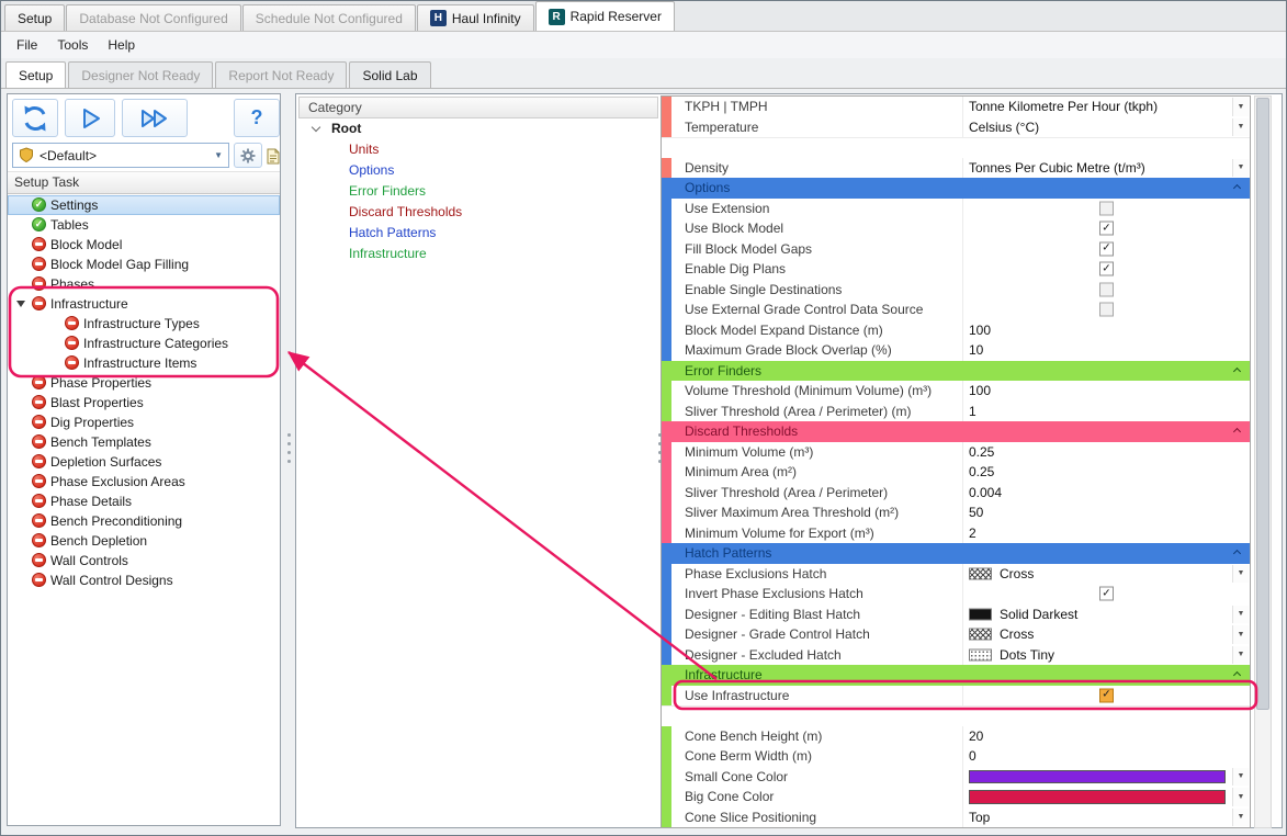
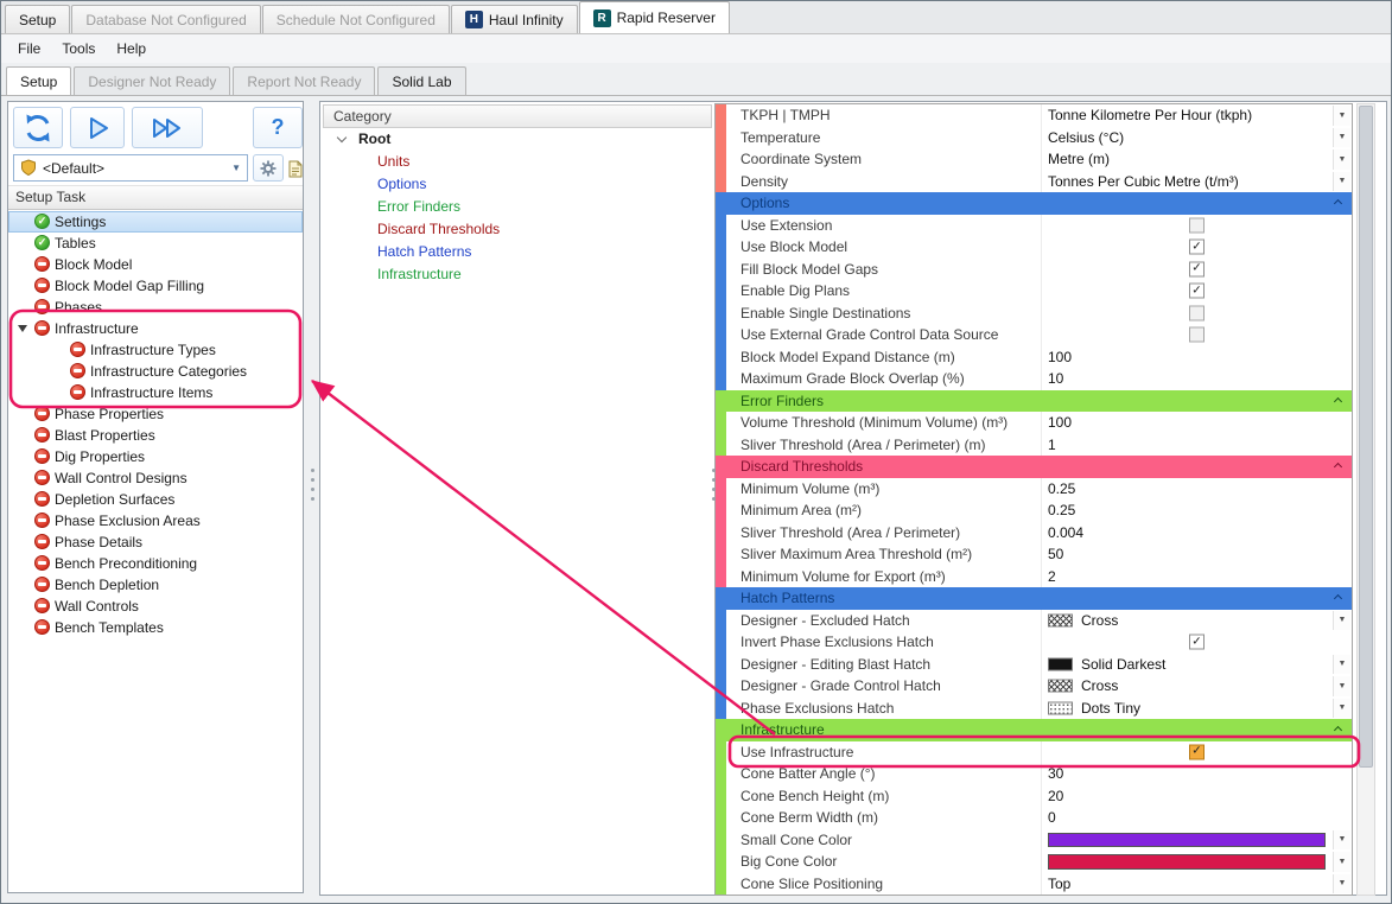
  Setup
  Database Not Configured
  Schedule Not Configured
  H
  Haul Infinity
  R
  Rapid Reserver
  File
  Tools
  Help
  Setup
  Designer Not Ready
  Report Not Ready
  Solid Lab
  ?
  <Default>
  ▼
  Setup Task
  ✓
  Settings
  ✓
  Tables
  Block Model
  Block Model Gap Filling
  Phases
  Infrastructure
  Infrastructure Types
  Infrastructure Categories
  Infrastructure Items
  Phase Properties
  Blast Properties
  Dig Properties
- Bench Templates
+ Wall Control Designs
  Depletion Surfaces
  Phase Exclusion Areas
  Phase Details
  Bench Preconditioning
  Bench Depletion
  Wall Controls
- Wall Control Designs
+ Bench Templates
  Category
  Root
  Units
  Options
  Error Finders
  Discard Thresholds
  Hatch Patterns
  Infrastructure
  TKPH | TMPH
  Tonne Kilometre Per Hour (tkph)
  Temperature
  Celsius (°C)
+ Coordinate System
+ Metre (m)
  Density
  Tonnes Per Cubic Metre (t/m³)
  Options
  Use Extension
  Use Block Model
  ✓
  Fill Block Model Gaps
  ✓
  Enable Dig Plans
  ✓
  Enable Single Destinations
  Use External Grade Control Data Source
  Block Model Expand Distance (m)
  100
  Maximum Grade Block Overlap (%)
  10
  Error Finders
  Volume Threshold (Minimum Volume) (m³)
  100
  Sliver Threshold (Area / Perimeter) (m)
  1
  Discard Thresholds
  Minimum Volume (m³)
  0.25
  Minimum Area (m²)
  0.25
  Sliver Threshold (Area / Perimeter)
  0.004
  Sliver Maximum Area Threshold (m²)
  50
  Minimum Volume for Export (m³)
  2
  Hatch Patterns
- Phase Exclusions Hatch
+ Designer - Excluded Hatch
  Cross
  Invert Phase Exclusions Hatch
  ✓
  Designer - Editing Blast Hatch
  Solid Darkest
  Designer - Grade Control Hatch
  Cross
- Designer - Excluded Hatch
+ Phase Exclusions Hatch
  Dots Tiny
  Infrastructure
  Use Infrastructure
  ✓
+ Cone Batter Angle (°)
+ 30
  Cone Bench Height (m)
  20
  Cone Berm Width (m)
  0
  Small Cone Color
  Big Cone Color
  Cone Slice Positioning
  Top
